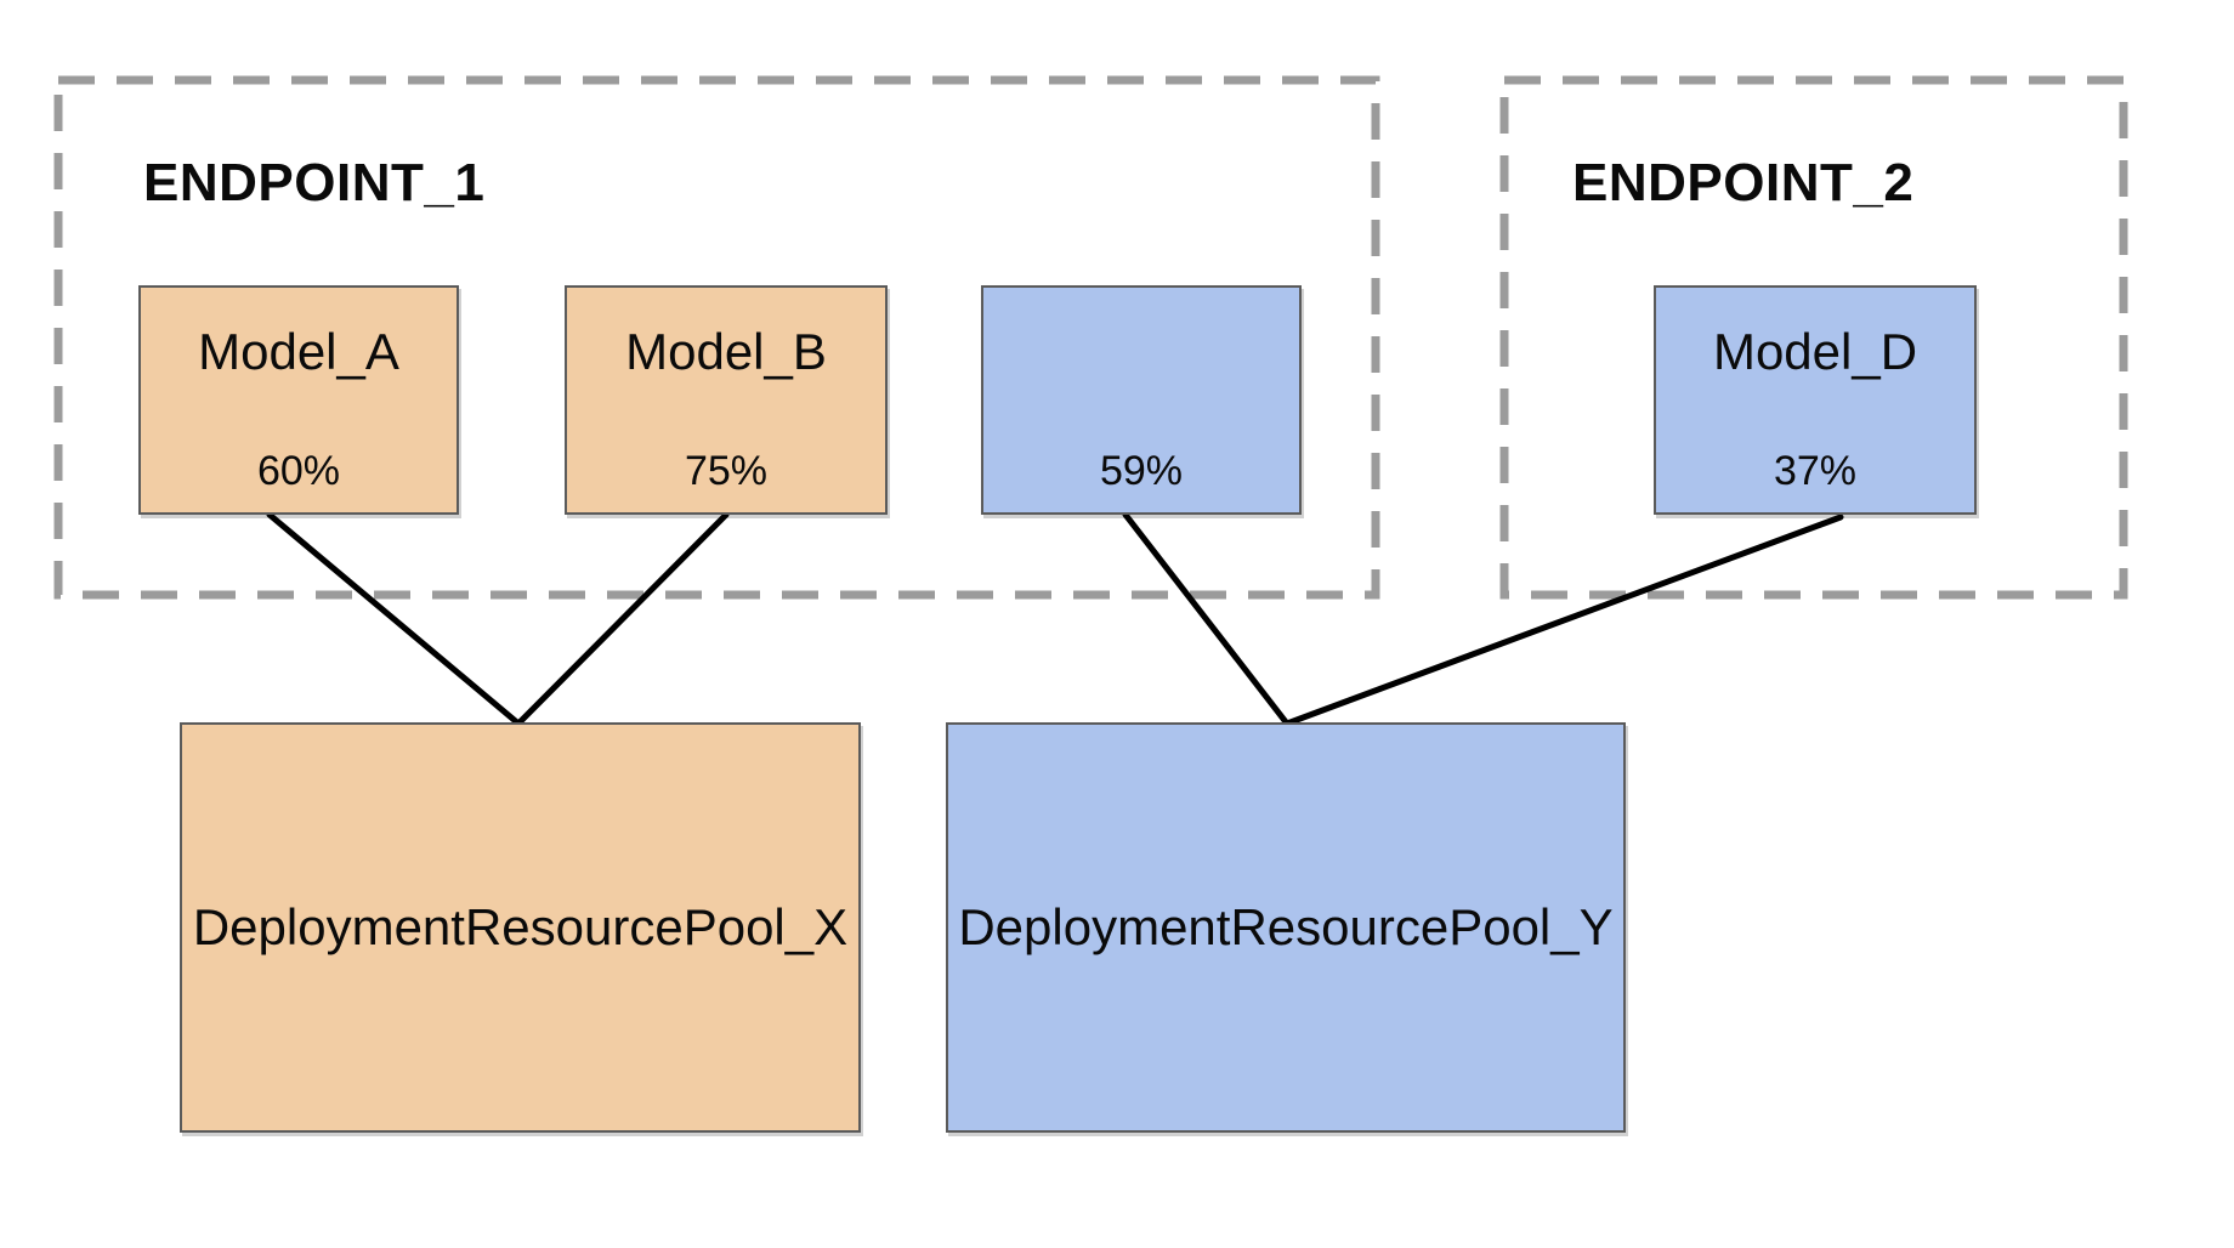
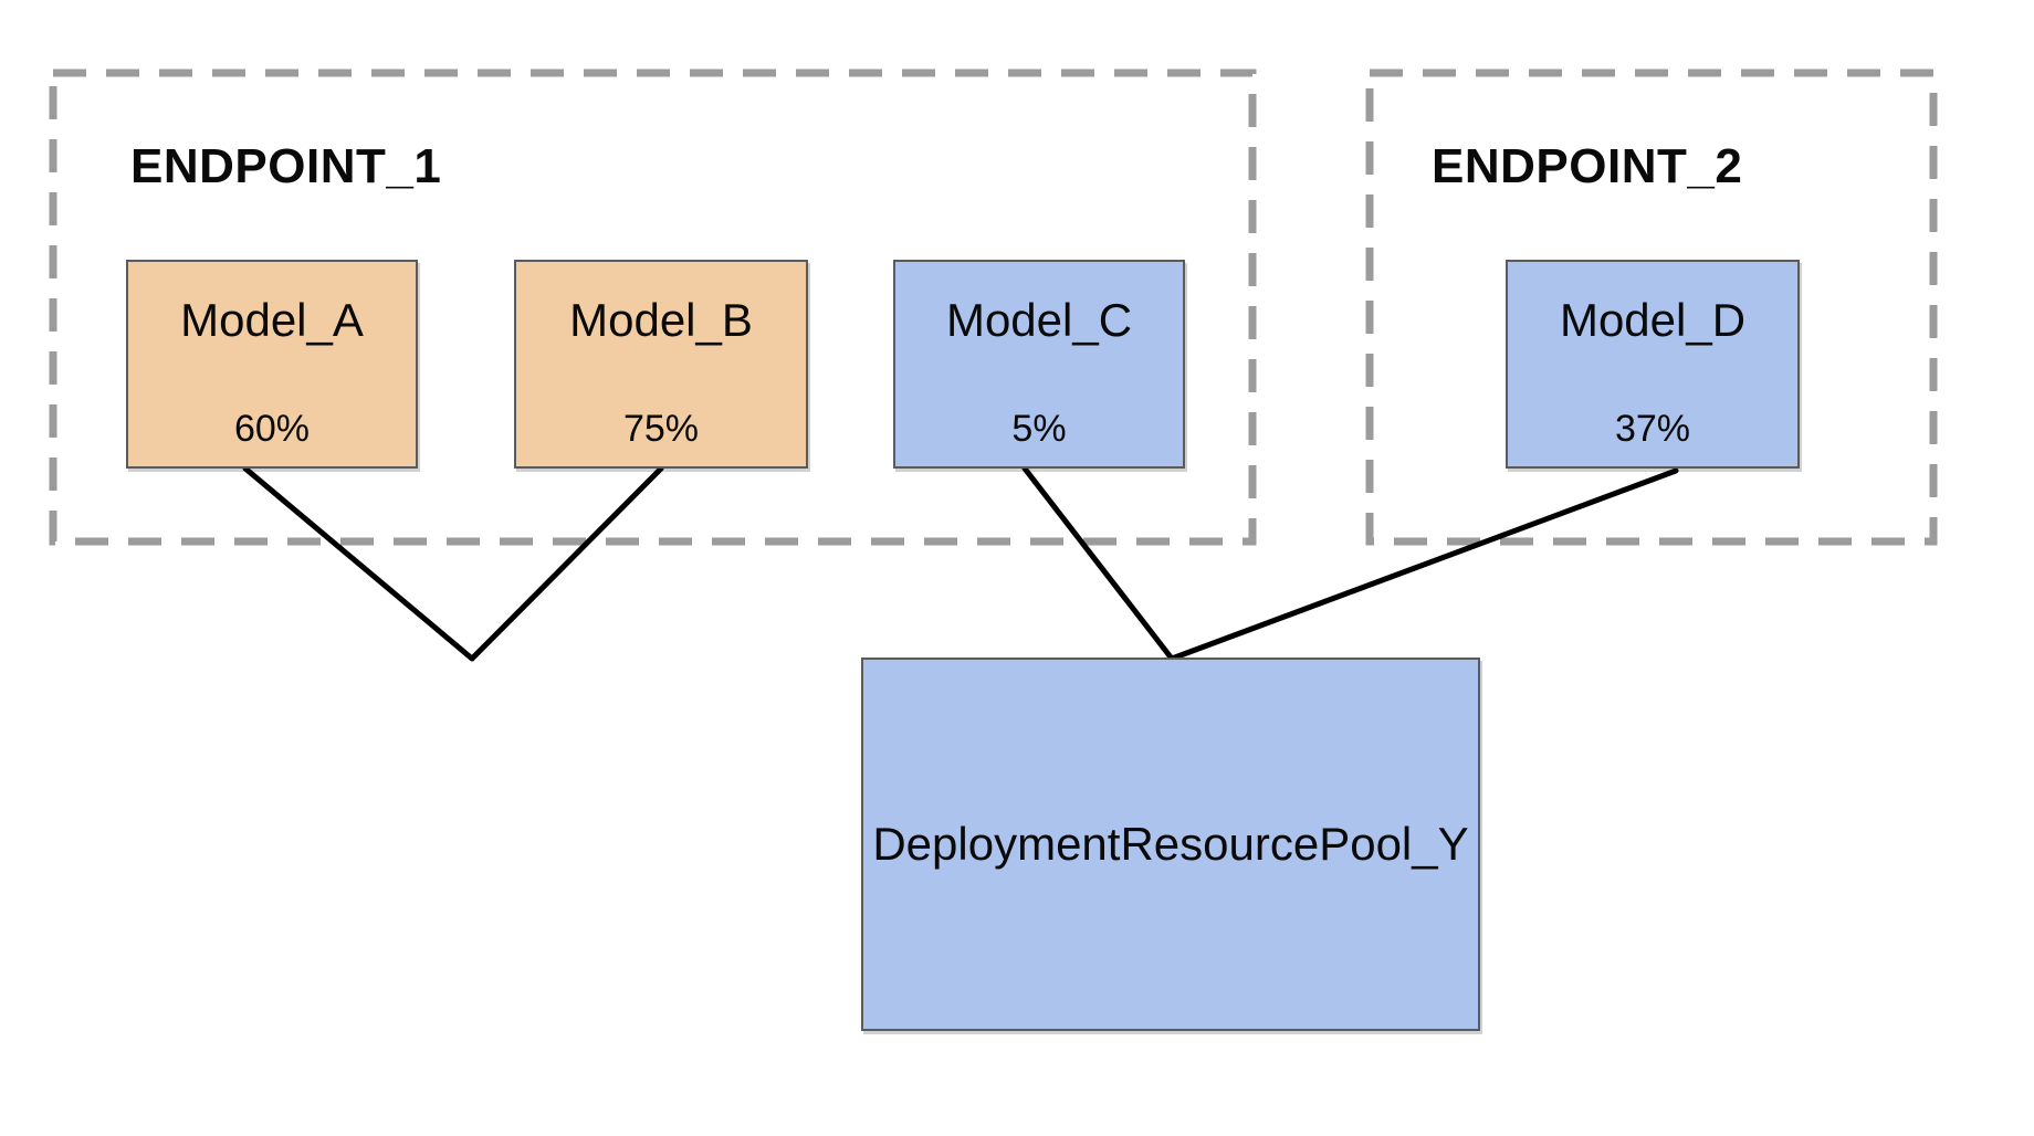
  ENDPOINT_1
  ENDPOINT_2
  Model_A
  60%
  Model_B
  75%
+ Model_C
- 59%
+ 5%
  Model_D
  37%
- DeploymentResourcePool_X
  DeploymentResourcePool_Y
